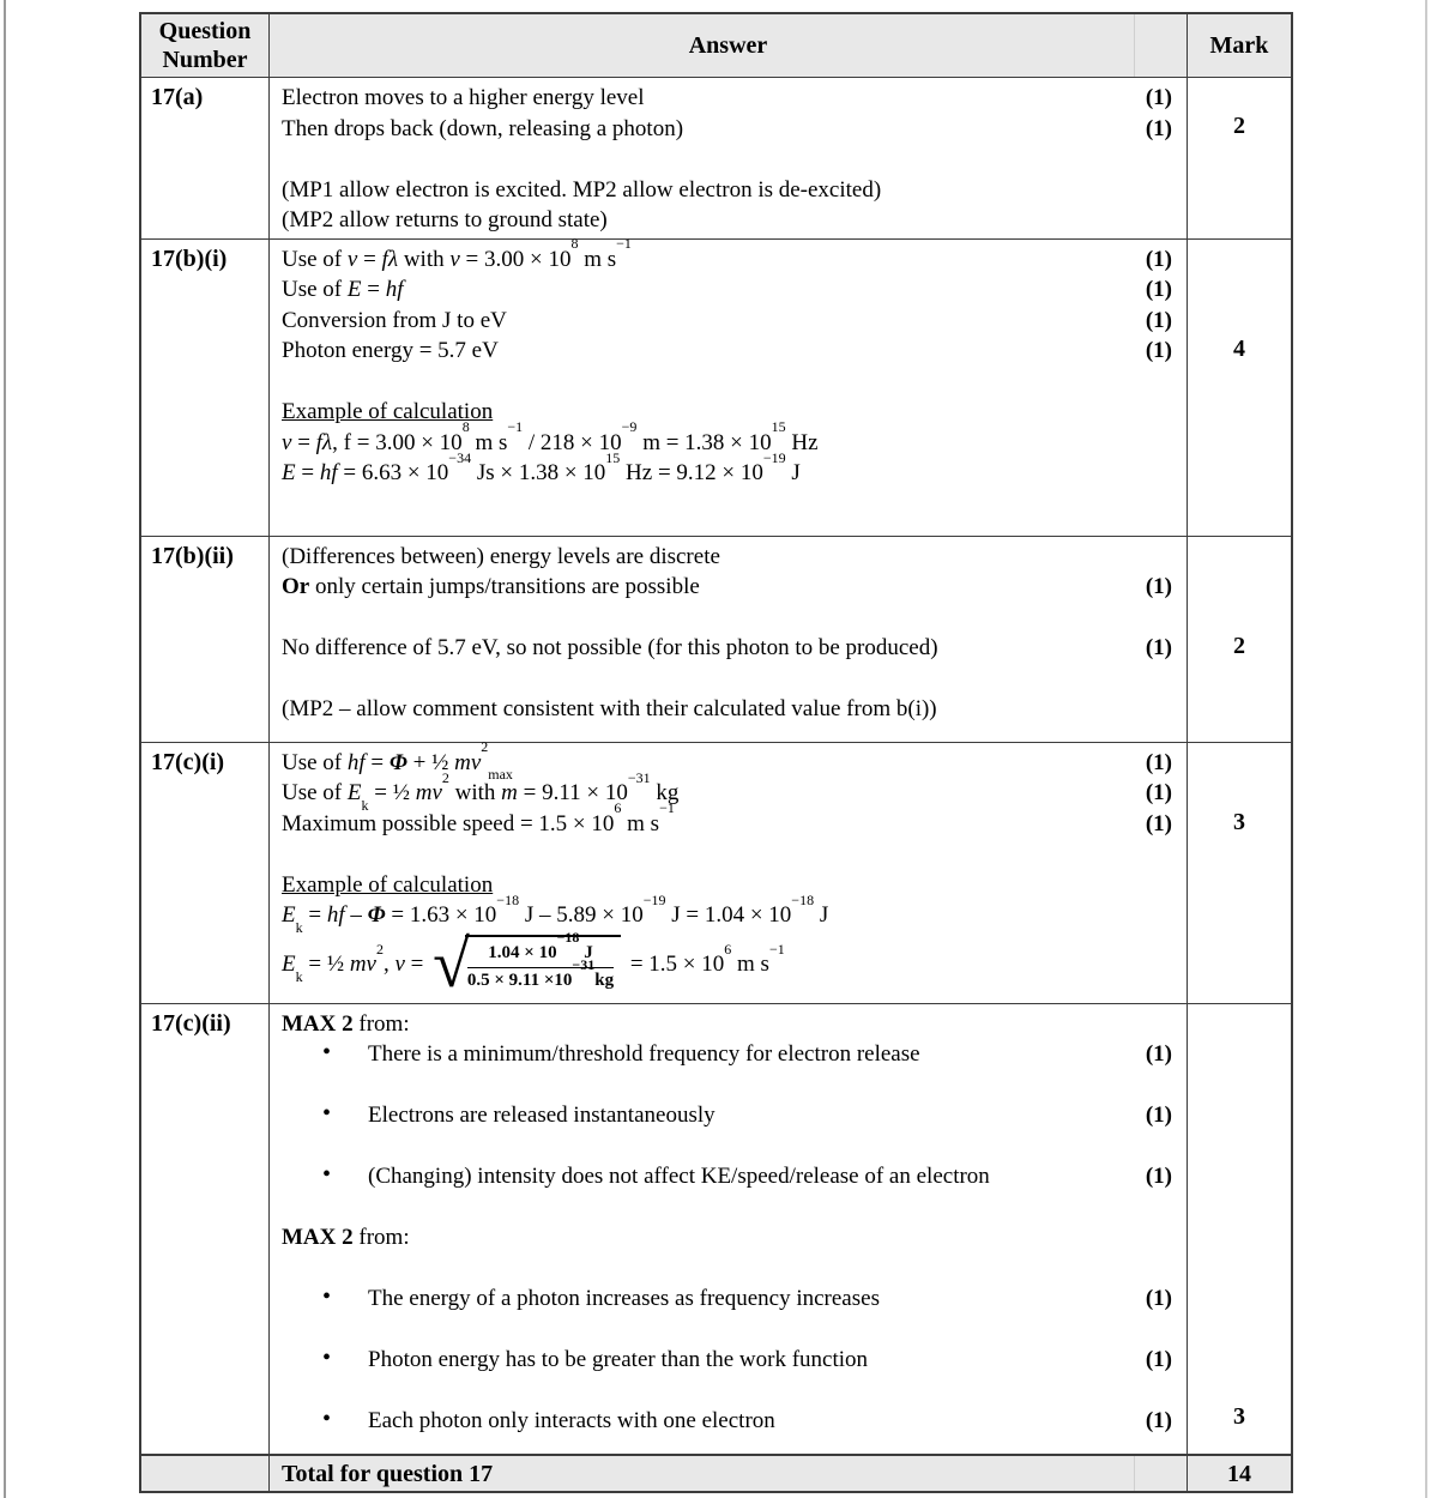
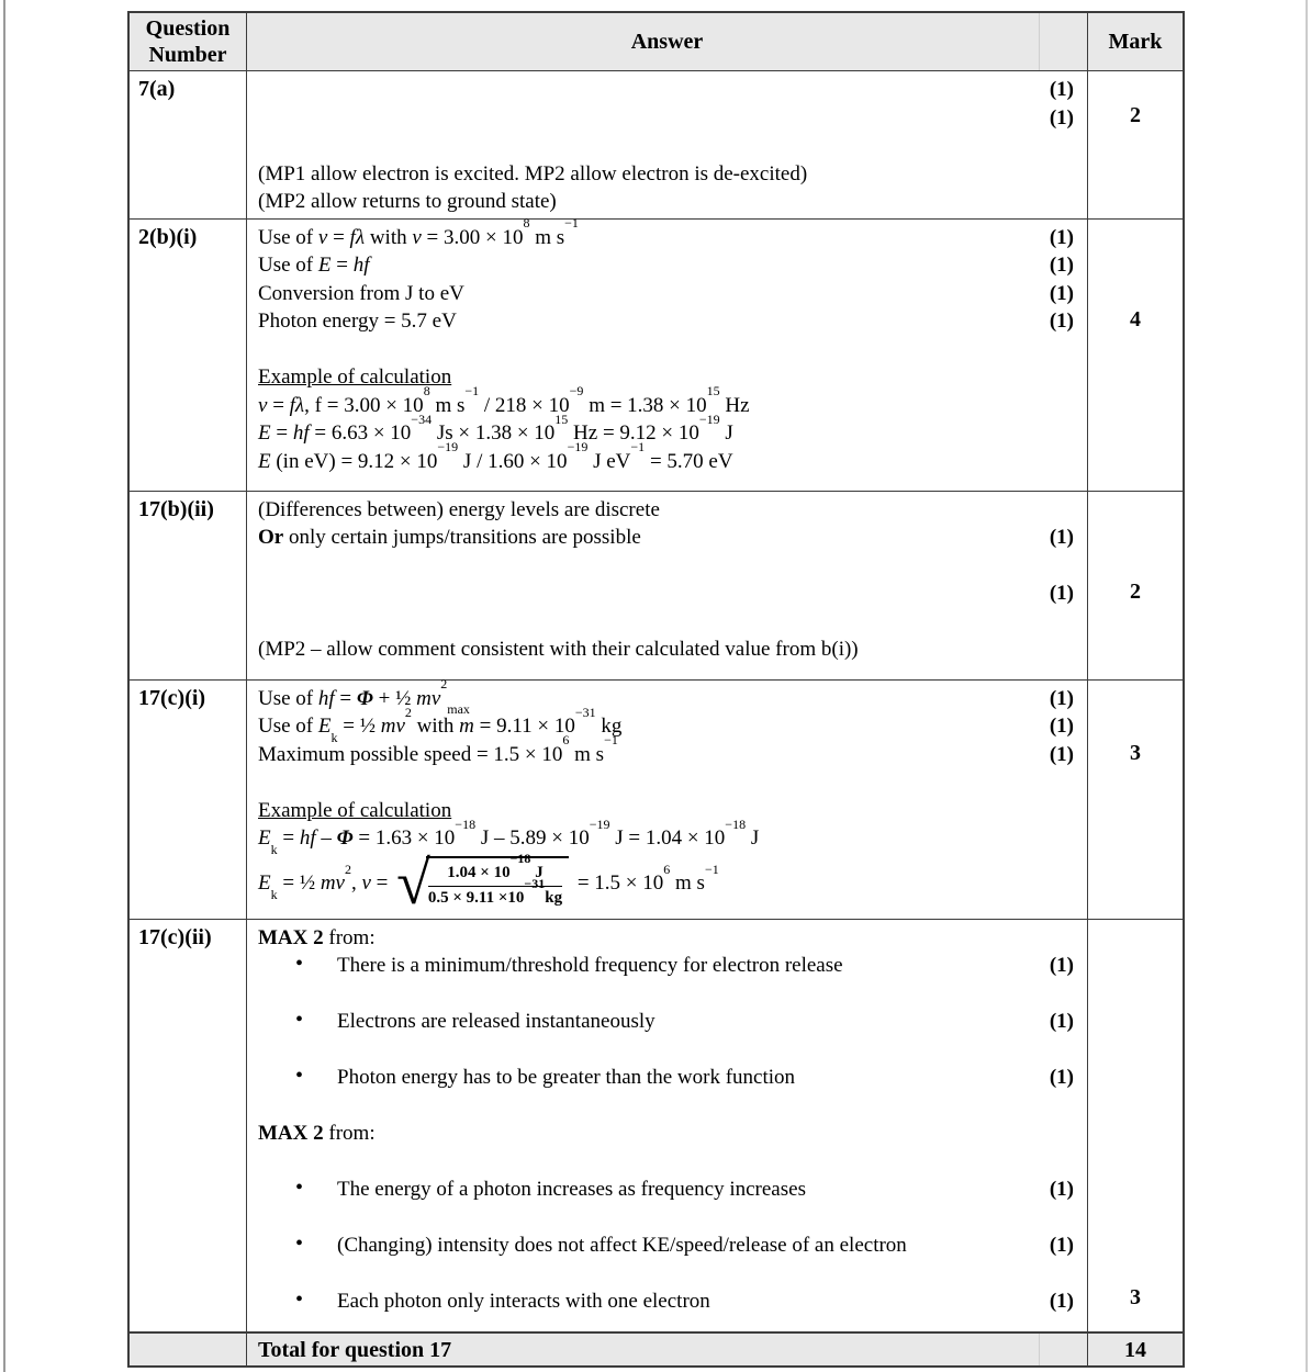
  Question Number
  Answer
  Mark
- 17(a)
+ 7(a)
- Electron moves to a higher energy level
  (1)
- Then drops back (down, releasing a photon)
  (1)
  (MP1 allow electron is excited. MP2 allow electron is de-excited)
  (MP2 allow returns to ground state)
  2
- 17(b)(i)
+ 2(b)(i)
  Use of v = fλ with v = 3.00 × 108 m s−1
  (1)
  Use of E = hf
  (1)
  Conversion from J to eV
  (1)
  Photon energy = 5.7 eV
  (1)
  Example of calculation
  v = fλ, f = 3.00 × 108 m s−1 / 218 × 10−9 m = 1.38 × 1015 Hz
  E = hf = 6.63 × 10−34 Js × 1.38 × 1015 Hz = 9.12 × 10−19 J
+ E (in eV) = 9.12 × 10−19 J / 1.60 × 10−19 J eV−1 = 5.70 eV
  4
  17(b)(ii)
  (Differences between) energy levels are discrete
  Or only certain jumps/transitions are possible
  (1)
- No difference of 5.7 eV, so not possible (for this photon to be produced)
  (1)
  (MP2 – allow comment consistent with their calculated value from b(i))
  2
  17(c)(i)
  Use of hf = Φ + ½ mv2max
  (1)
  Use of Ek = ½ mv2 with m = 9.11 × 10−31 kg
  (1)
  Maximum possible speed = 1.5 × 106 m s−1
  (1)
  Example of calculation
  Ek = hf – Φ = 1.63 × 10−18 J – 5.89 × 10−19 J = 1.04 × 10−18 J
  Ek = ½ mv2, v =
  √
  1.04 × 10−18 J
  0.5 × 9.11 ×10−31kg
  = 1.5 × 106 m s−1
  3
  17(c)(ii)
  MAX 2 from:
  •
  There is a minimum/threshold frequency for electron release
  (1)
  •
  Electrons are released instantaneously
  (1)
  •
- (Changing) intensity does not affect KE/speed/release of an electron
+ Photon energy has to be greater than the work function
  (1)
  MAX 2 from:
  •
  The energy of a photon increases as frequency increases
  (1)
  •
- Photon energy has to be greater than the work function
+ (Changing) intensity does not affect KE/speed/release of an electron
  (1)
  •
  Each photon only interacts with one electron
  (1)
  3
  Total for question 17
  14
